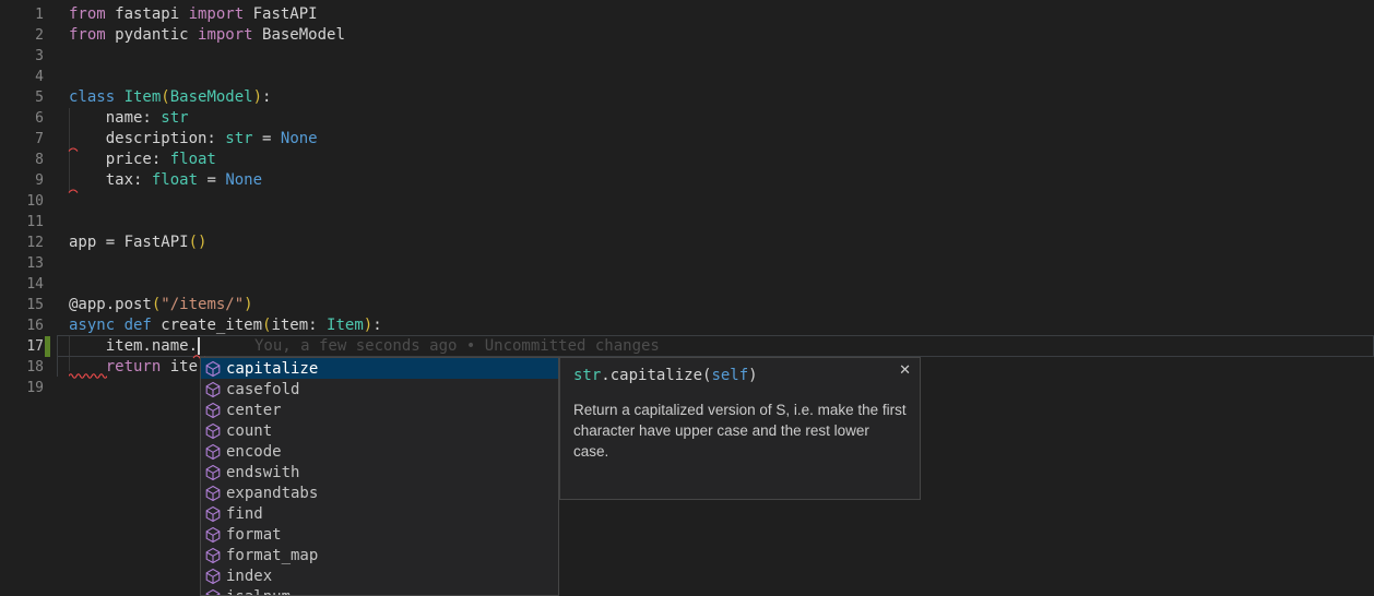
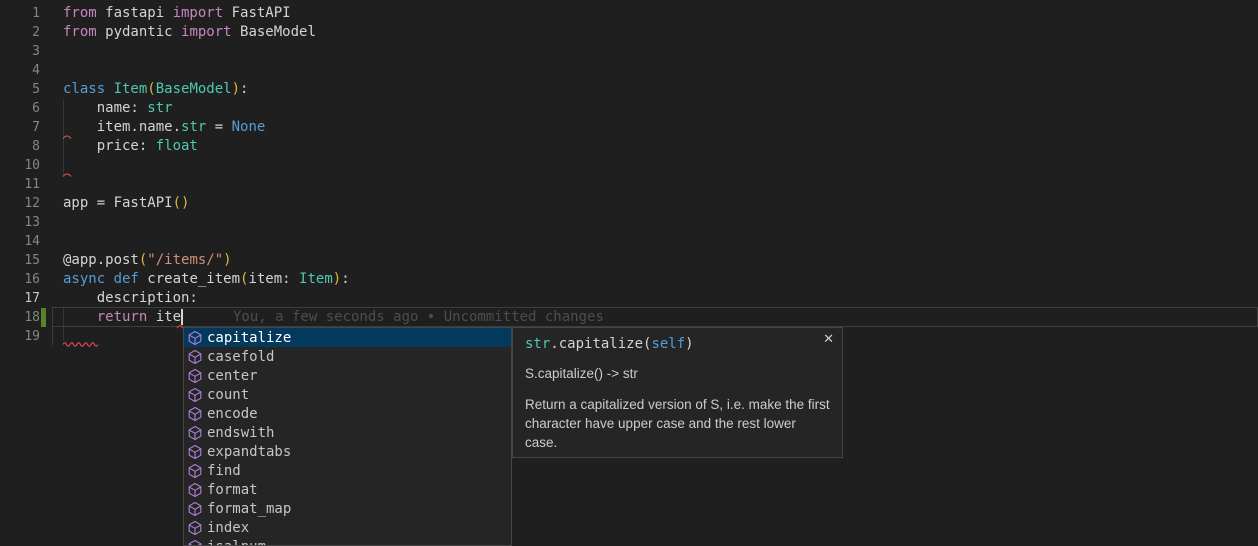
  1
  from fastapi import FastAPI
  2
  from pydantic import BaseModel
  3
  4
  5
  class Item(BaseModel):
  6
  name: str
  7
- description: str = None
+ item.name.str = None
  8
  price: float
- 9
- tax: float = None
  10
  11
  12
  app = FastAPI()
  13
  14
  15
  @app.post("/items/")
  16
  async def create_item(item: Item):
  17
- item.name.
+ description:
  18
  return ite
  19
  You, a few seconds ago • Uncommitted changes
  capitalize
  casefold
  center
  count
  encode
  endswith
  expandtabs
  find
  format
  format_map
  index
  str.capitalize(self)
  ✕
+ S.capitalize() -> str
  Return a capitalized version of S, i.e. make the first character have upper case and the rest lower case.
